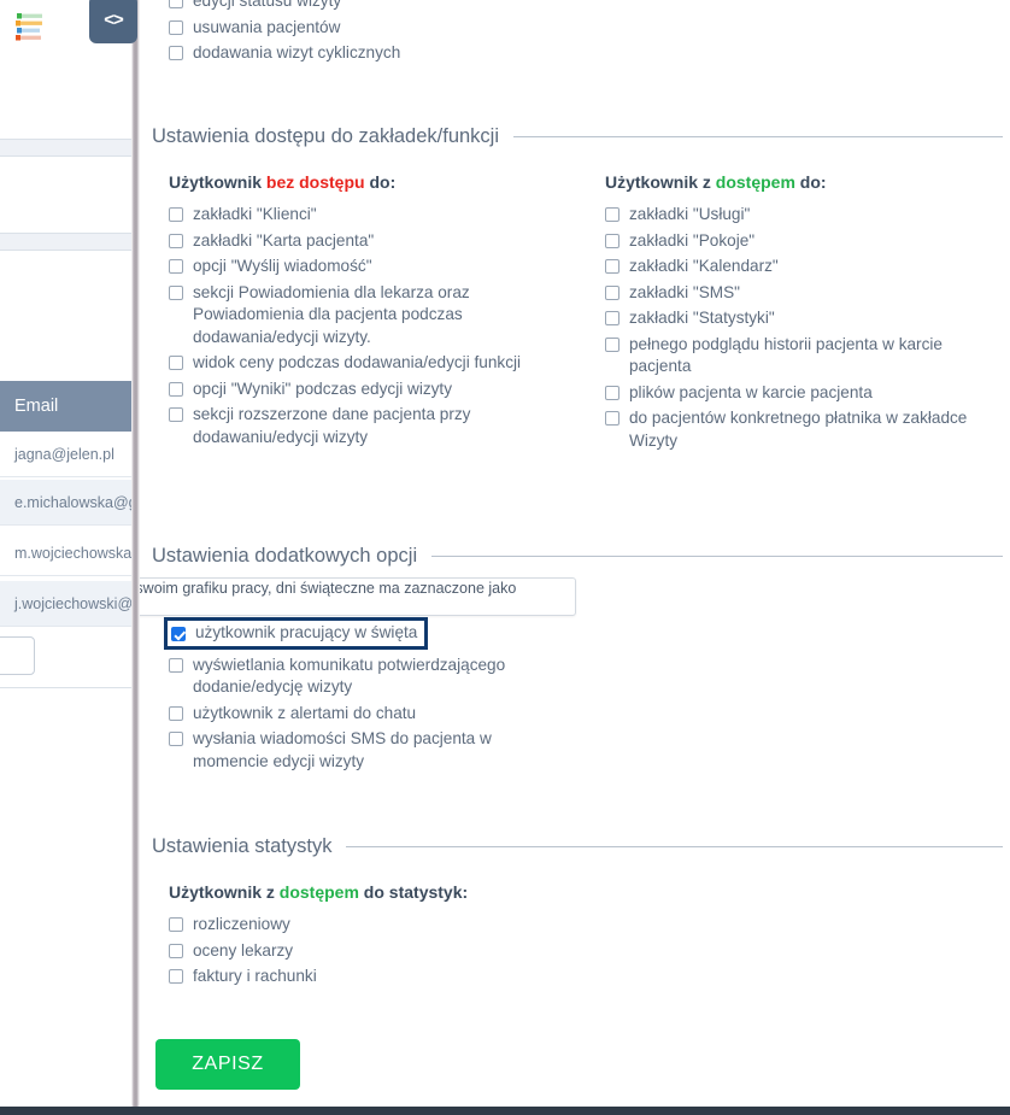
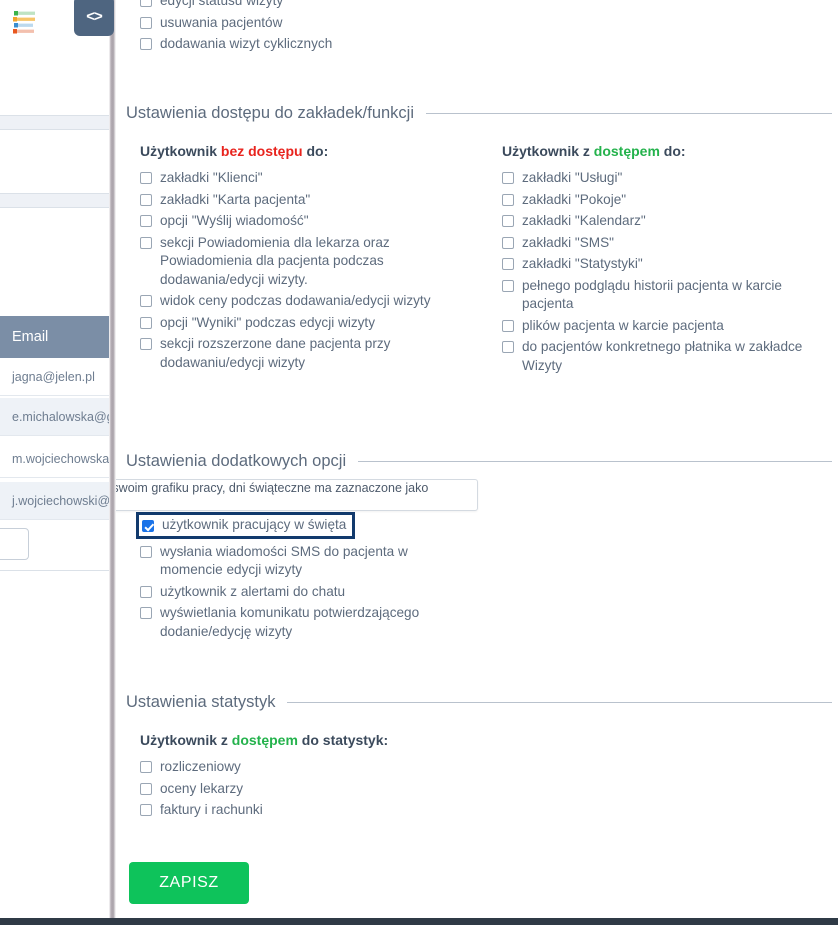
  Email
  jagna@jelen.pl
  e.michalowska@
  m.wojciechowska
  j.wojciechowski@
  edycji statusu wizyty
  usuwania pacjentów
  dodawania wizyt cyklicznych
  Ustawienia dostępu do zakładek/funkcji
  Użytkownik bez dostępu do:
  zakładki "Klienci"
  zakładki "Karta pacjenta"
  opcji "Wyślij wiadomość"
  sekcji Powiadomienia dla lekarza oraz Powiadomienia dla pacjenta podczas dodawania/edycji wizyty.
- widok ceny podczas dodawania/edycji funkcji
+ widok ceny podczas dodawania/edycji wizyty
  opcji "Wyniki" podczas edycji wizyty
  sekcji rozszerzone dane pacjenta przy dodawaniu/edycji wizyty
  Użytkownik z dostępem do:
  zakładki "Usługi"
  zakładki "Pokoje"
  zakładki "Kalendarz"
  zakładki "SMS"
  zakładki "Statystyki"
  pełnego podglądu historii pacjenta w karcie pacjenta
  plików pacjenta w karcie pacjenta
  do pacjentów konkretnego płatnika w zakładce Wizyty
  Ustawienia dodatkowych opcji
  użytkownik pracujący w święta
- wyświetlania komunikatu potwierdzającego dodanie/edycję wizyty
+ wysłania wiadomości SMS do pacjenta w momencie edycji wizyty
  użytkownik z alertami do chatu
- wysłania wiadomości SMS do pacjenta w momencie edycji wizyty
+ wyświetlania komunikatu potwierdzającego dodanie/edycję wizyty
  Ustawienia statystyk
  Użytkownik z dostępem do statystyk:
  rozliczeniowy
  oceny lekarzy
  faktury i rachunki
  ZAPISZ
  <>
